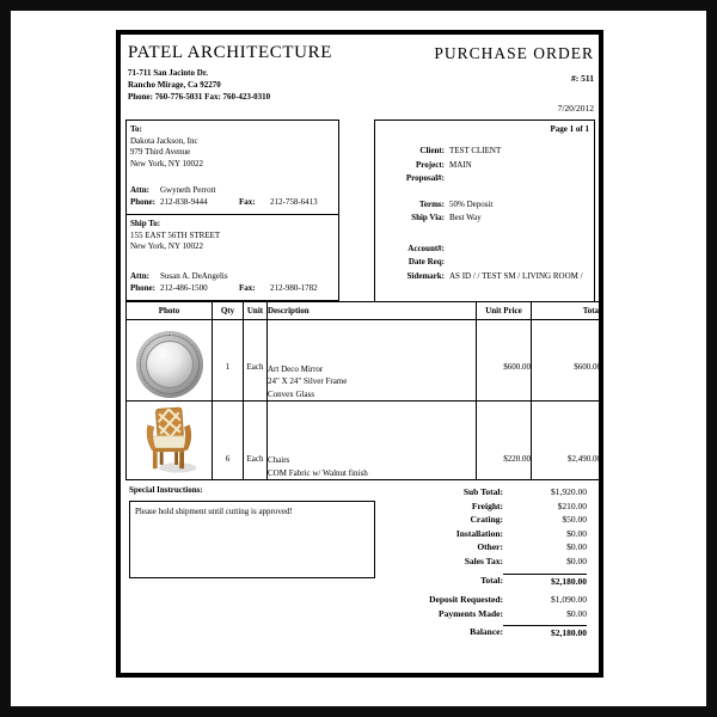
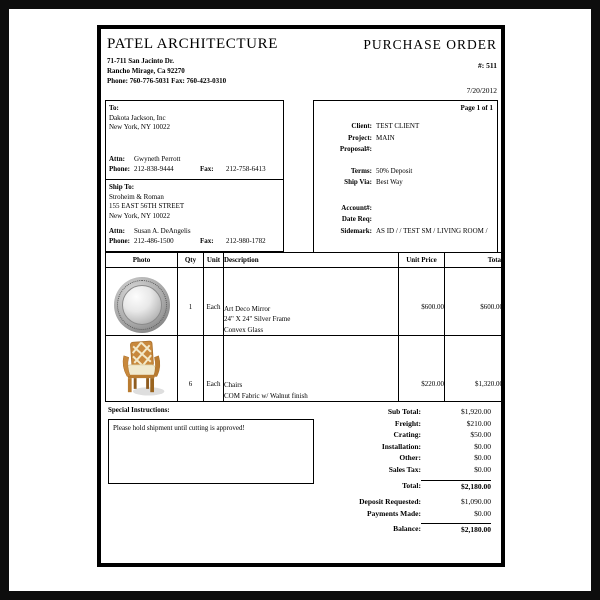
  PATEL ARCHITECTURE
  PURCHASE ORDER
  71-711 San Jacinto Dr.
  Rancho Mirage, Ca 92270
  Phone: 760-776-5031 Fax: 760-423-0310
  #: 511
  7/20/2012
  To:
  Dakota Jackson, Inc
- 979 Third Avenue
  New York, NY 10022
  Attn:
  Gwyneth Perrott
  Phone:
  212-838-9444
  Fax:
  212-758-6413
  Ship To:
+ Stroheim & Roman
  155 EAST 56TH STREET
  New York, NY 10022
  Attn:
  Susan A. DeAngelis
  Phone:
  212-486-1500
  Fax:
  212-980-1782
  Page 1 of 1
  Client:
  TEST CLIENT
  Project:
  MAIN
  Proposal#:
  Terms:
  50% Deposit
  Ship Via:
  Best Way
  Account#:
  Date Req:
  Sidemark:
  AS ID / / TEST SM / LIVING ROOM /
  Photo	Qty	Unit	Description	Unit Price	Total
  	1	Each	Art Deco Mirror 24" X 24" Silver Frame Convex Glass	$600.00	$600.00
- 	6	Each	Chairs COM Fabric w/ Walnut finish	$220.00	$2,490.00
+ 	6	Each	Chairs COM Fabric w/ Walnut finish	$220.00	$1,320.00
  Special Instructions:
  Please hold shipment until cutting is approved!
  Sub Total:
  $1,920.00
  Freight:
  $210.00
  Crating:
  $50.00
  Installation:
  $0.00
  Other:
  $0.00
  Sales Tax:
  $0.00
  Total:
  $2,180.00
  Deposit Requested:
  $1,090.00
  Payments Made:
  $0.00
  Balance:
  $2,180.00
